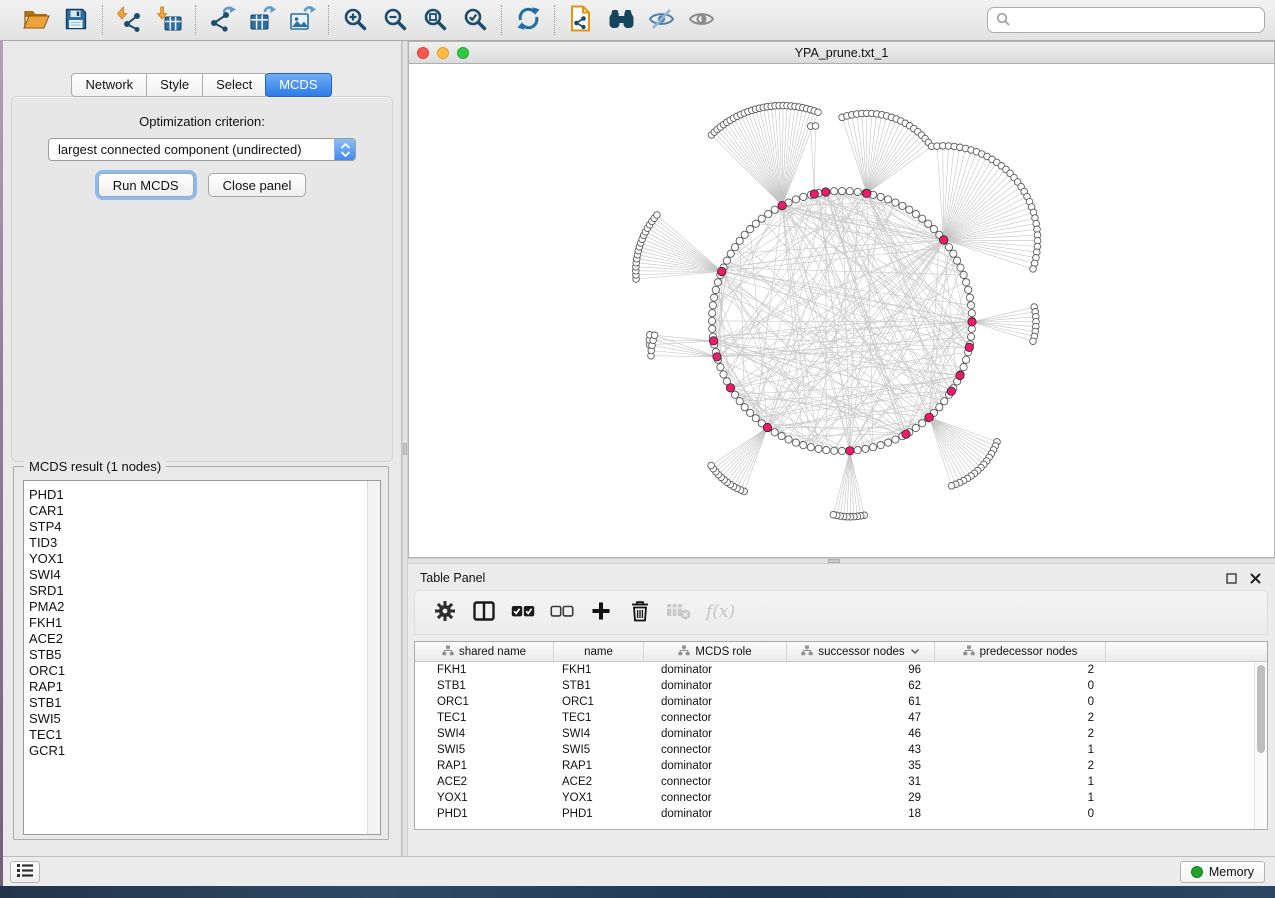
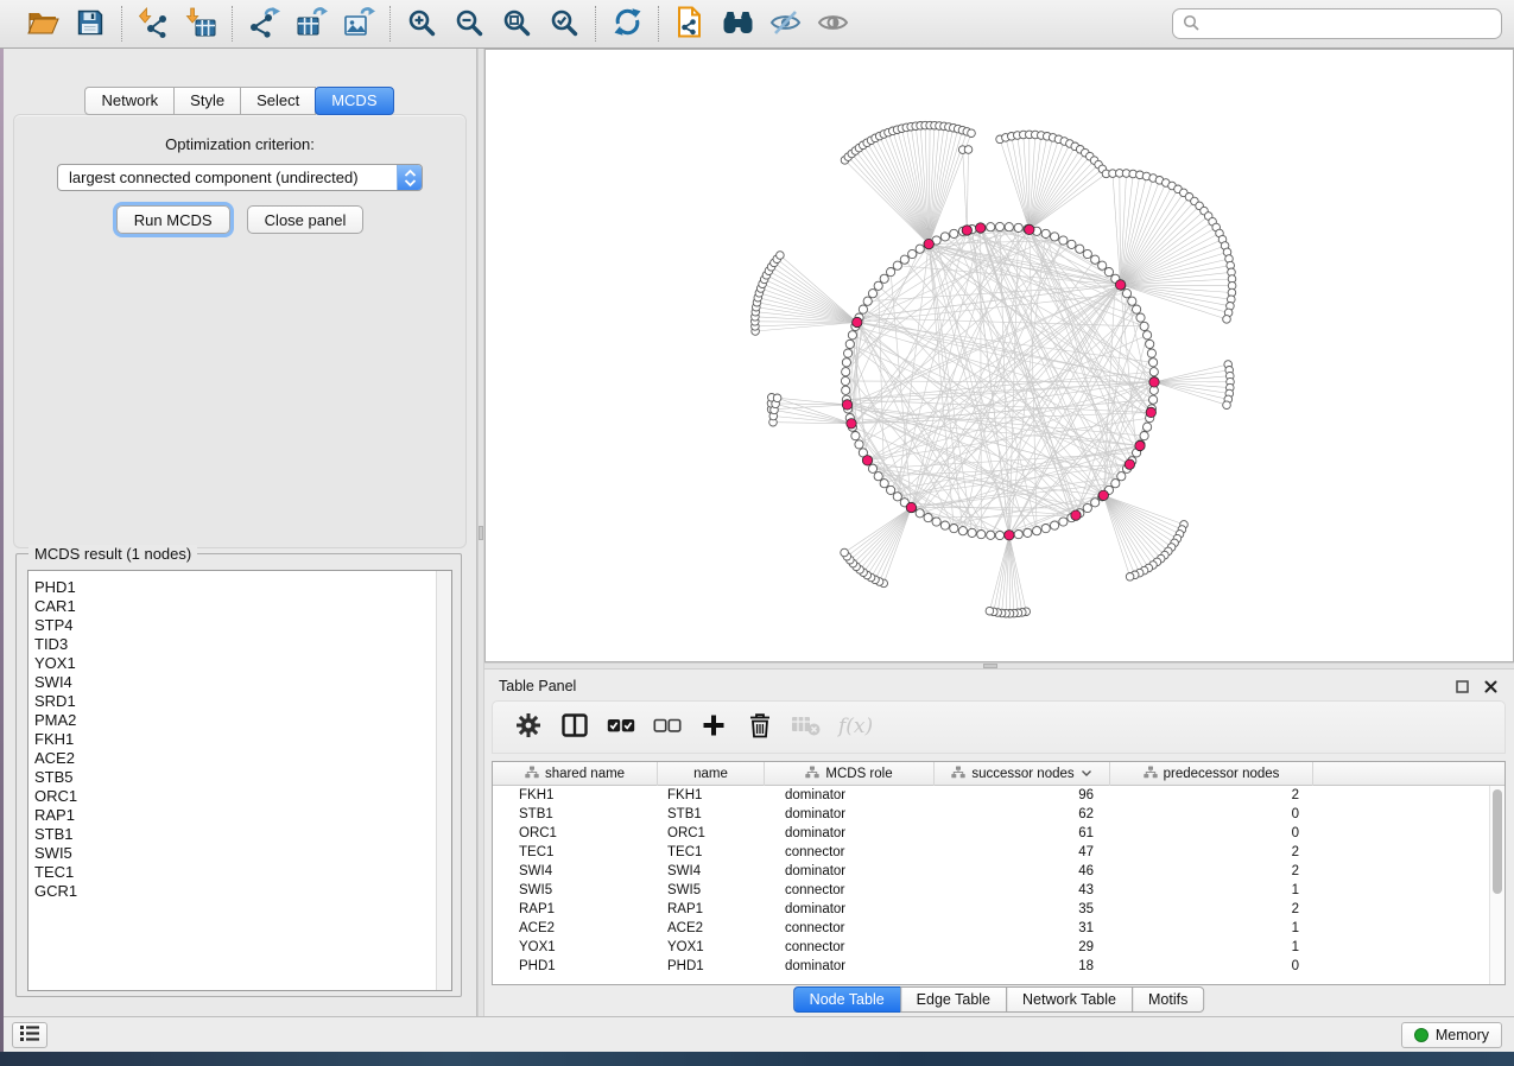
  Network
  Style
  Select
  MCDS
  Optimization criterion:
  largest connected component (undirected)
  Run MCDS
  Close panel
  MCDS result (1 nodes)
  PHD1
  CAR1
  STP4
  TID3
  YOX1
  SWI4
  SRD1
  PMA2
  FKH1
  ACE2
  STB5
  ORC1
  RAP1
  STB1
  SWI5
  TEC1
  GCR1
- YPA_prune.txt_1
  Table Panel
  f(x)
  shared name
  name
  MCDS role
  successor nodes
  predecessor nodes
  FKH1
  FKH1
  dominator
  96
  2
  STB1
  STB1
  dominator
  62
  0
  ORC1
  ORC1
  dominator
  61
  0
  TEC1
  TEC1
  connector
  47
  2
  SWI4
  SWI4
  dominator
  46
  2
  SWI5
  SWI5
  connector
  43
  1
  RAP1
  RAP1
  dominator
  35
  2
  ACE2
  ACE2
  connector
  31
  1
  YOX1
  YOX1
  connector
  29
  1
  PHD1
  PHD1
  dominator
  18
  0
+ Node Table
+ Edge Table
+ Network Table
+ Motifs
  Memory
